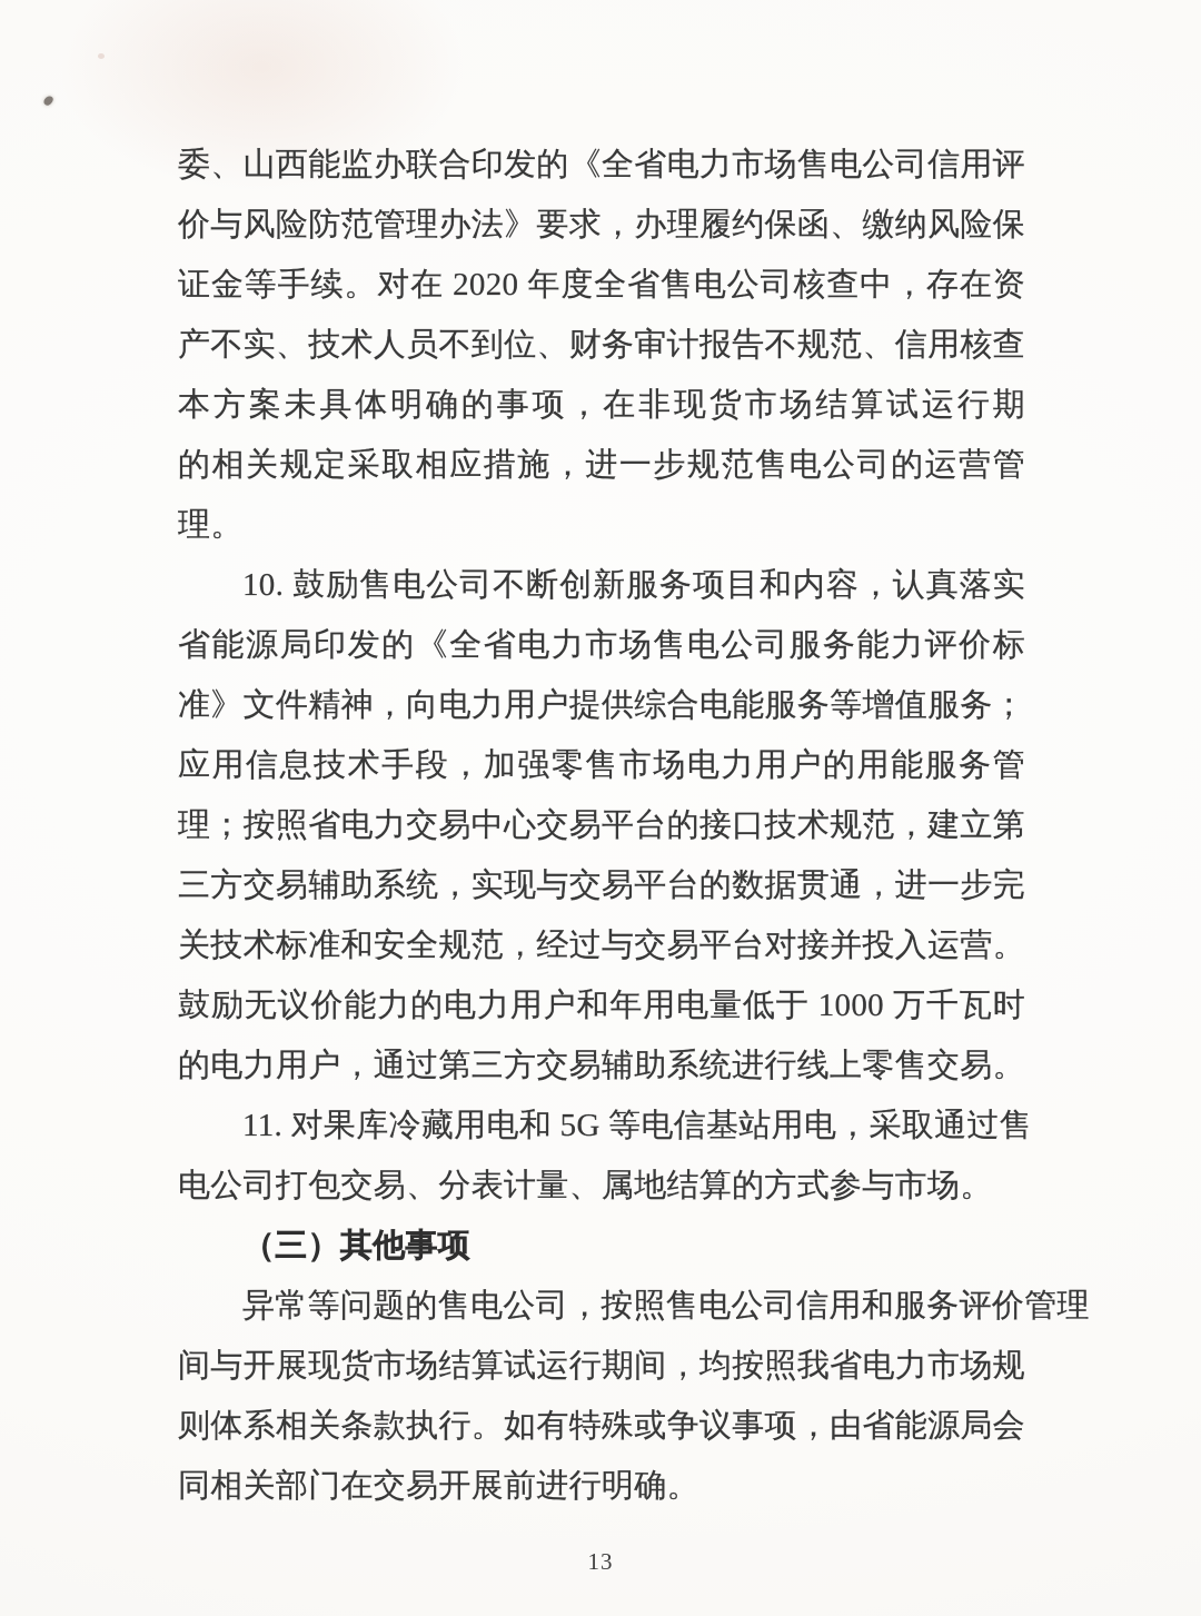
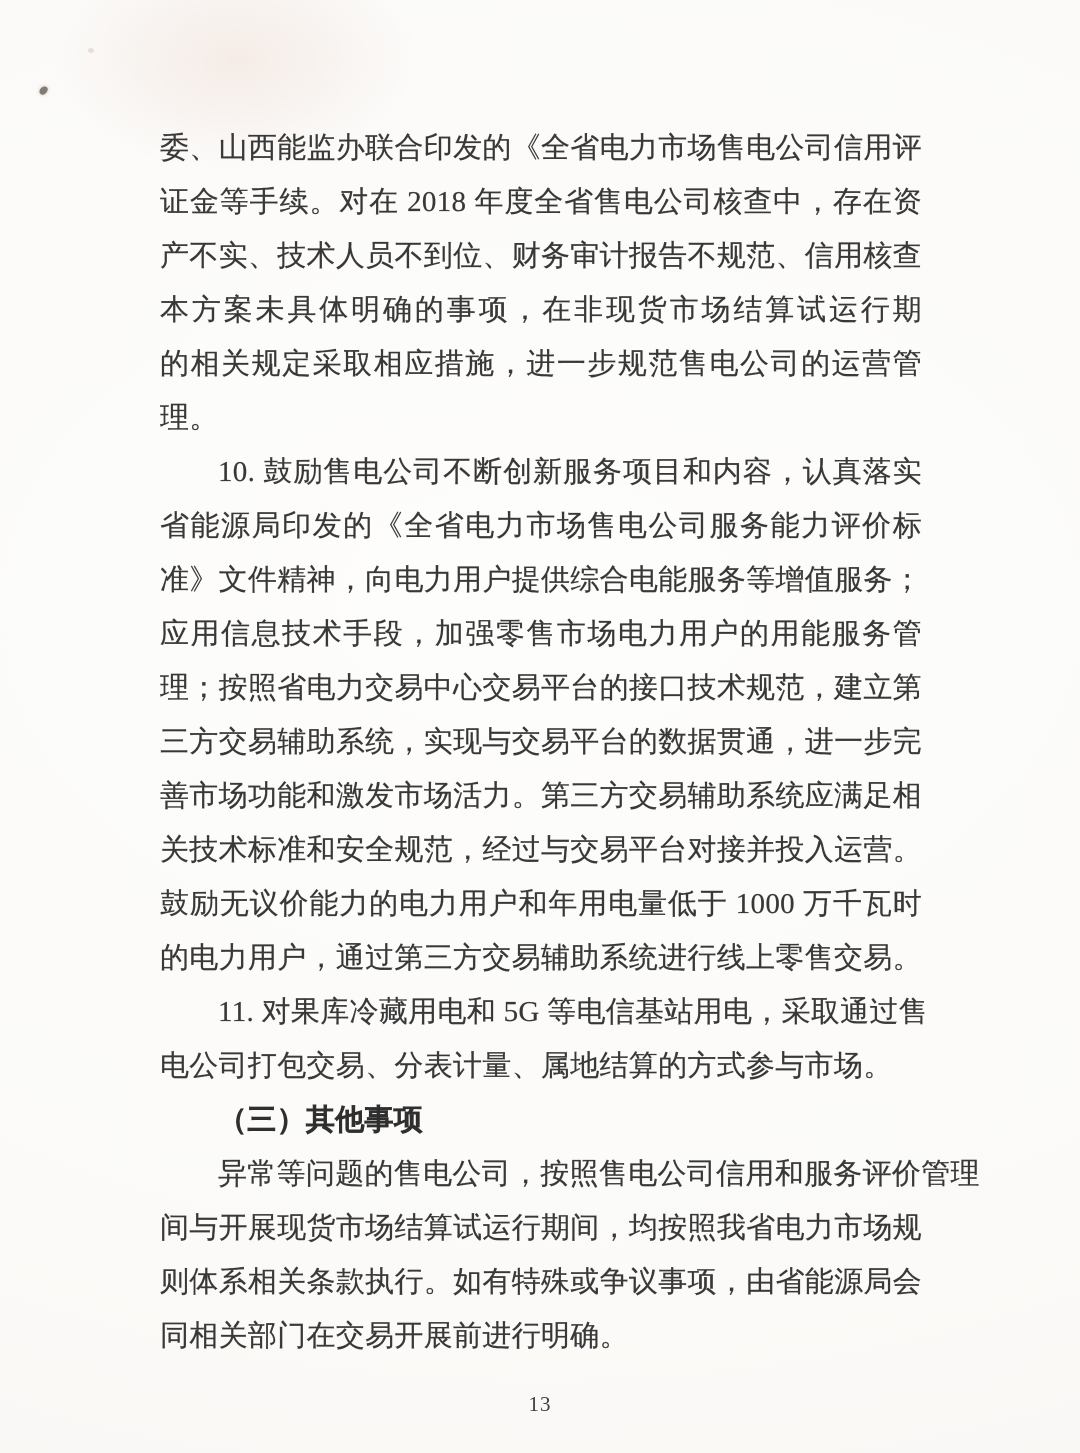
  委、山西能监办联合印发的《全省电力市场售电公司信用评
- 价与风险防范管理办法》要求，办理履约保函、缴纳风险保
- 证金等手续。对在 2020 年度全省售电公司核查中，存在资
+ 证金等手续。对在 2018 年度全省售电公司核查中，存在资
  产不实、技术人员不到位、财务审计报告不规范、信用核查
  本方案未具体明确的事项，在非现货市场结算试运行期
  的相关规定采取相应措施，进一步规范售电公司的运营管理。
  10. 鼓励售电公司不断创新服务项目和内容，认真落实
  省能源局印发的《全省电力市场售电公司服务能力评价标
  准》文件精神，向电力用户提供综合电能服务等增值服务；
  应用信息技术手段，加强零售市场电力用户的用能服务管
  理；按照省电力交易中心交易平台的接口技术规范，建立第
  三方交易辅助系统，实现与交易平台的数据贯通，进一步完
+ 善市场功能和激发市场活力。第三方交易辅助系统应满足相
  关技术标准和安全规范，经过与交易平台对接并投入运营。
  鼓励无议价能力的电力用户和年用电量低于 1000 万千瓦时
  的电力用户，通过第三方交易辅助系统进行线上零售交易。
  11. 对果库冷藏用电和 5G 等电信基站用电，采取通过售
  电公司打包交易、分表计量、属地结算的方式参与市场。
  （三）其他事项
  异常等问题的售电公司，按照售电公司信用和服务评价管理
  间与开展现货市场结算试运行期间，均按照我省电力市场规
  则体系相关条款执行。如有特殊或争议事项，由省能源局会
  同相关部门在交易开展前进行明确。
  13
